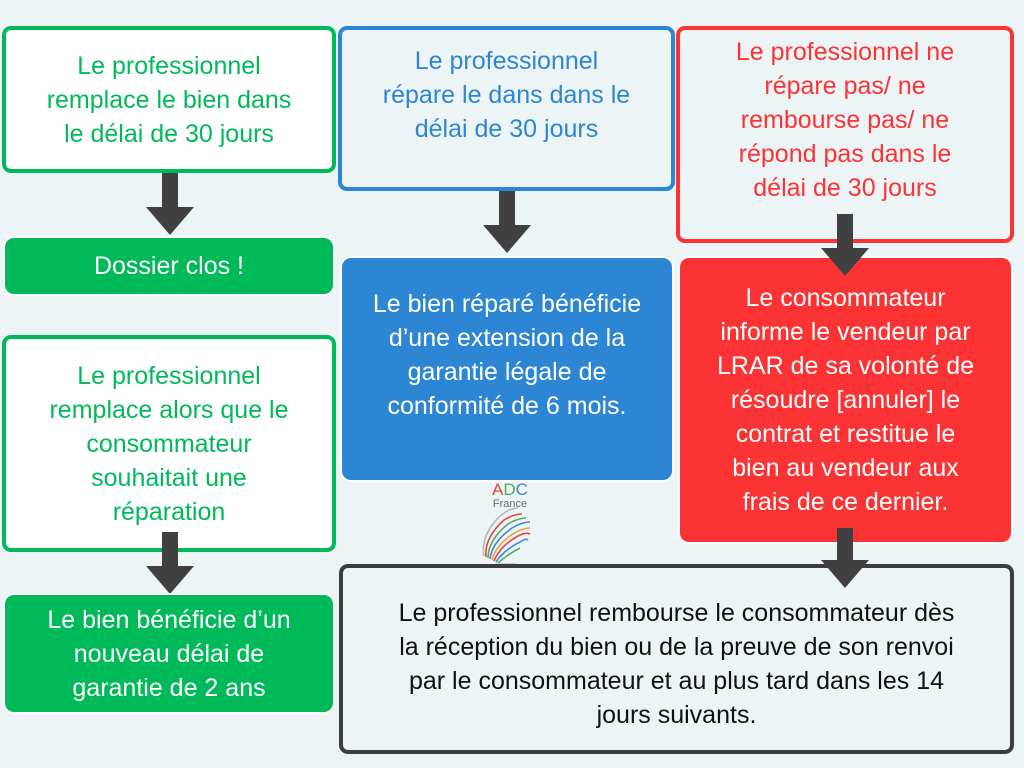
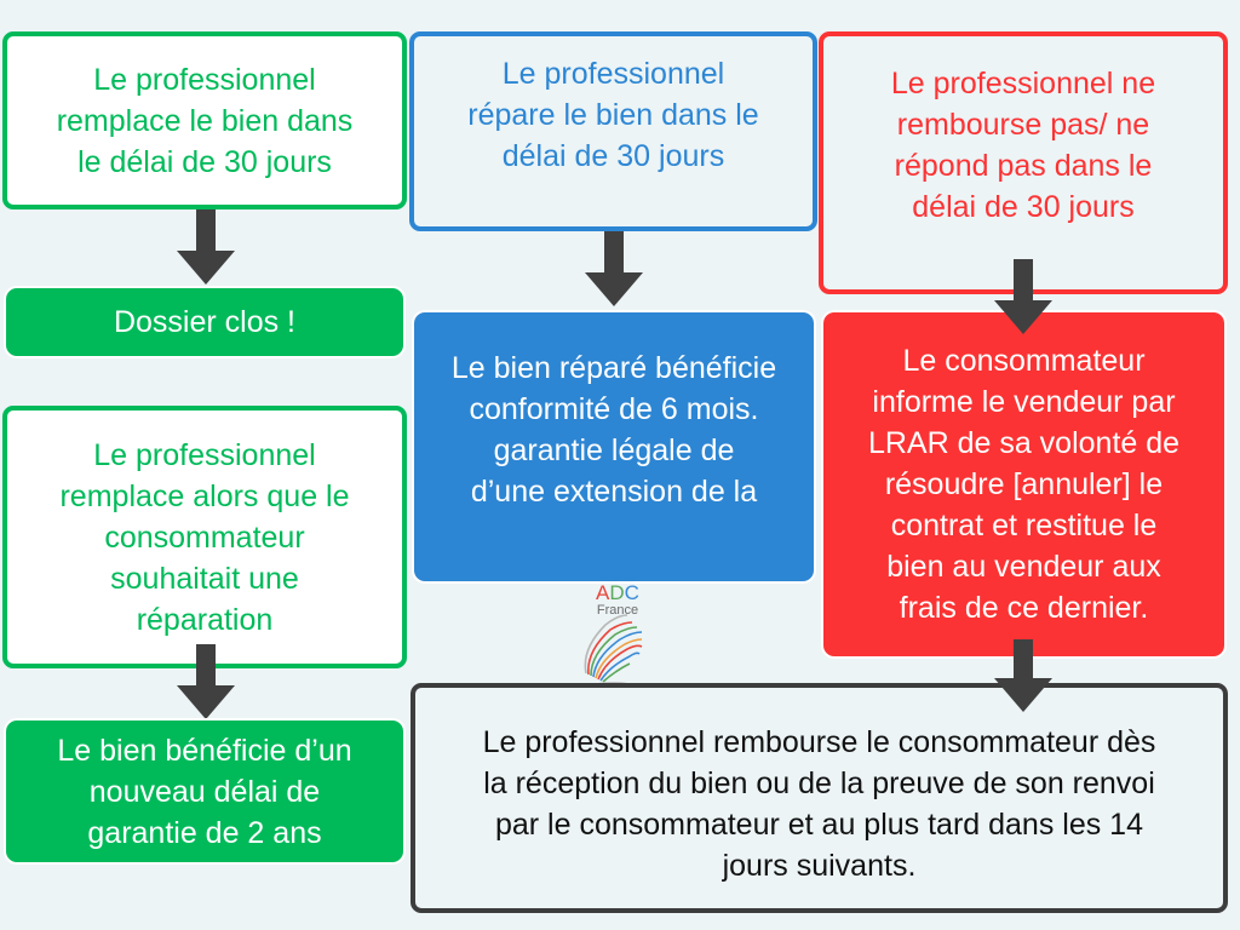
  Le professionnel
  remplace le bien dans
  le délai de 30 jours
  Dossier clos !
  Le professionnel
  remplace alors que le
  consommateur
  souhaitait une
  réparation
  Le bien bénéficie d’un
  nouveau délai de
  garantie de 2 ans
  Le professionnel
- répare le dans dans le
+ répare le bien dans le
  délai de 30 jours
  Le bien réparé bénéficie
- d’une extension de la
+ conformité de 6 mois.
  garantie légale de
- conformité de 6 mois.
+ d’une extension de la
  ADC
  France
  Le professionnel ne
- répare pas/ ne
  rembourse pas/ ne
  répond pas dans le
  délai de 30 jours
  Le consommateur
  informe le vendeur par
  LRAR de sa volonté de
  résoudre [annuler] le
  contrat et restitue le
  bien au vendeur aux
  frais de ce dernier.
  Le professionnel rembourse le consommateur dès
  la réception du bien ou de la preuve de son renvoi
  par le consommateur et au plus tard dans les 14
  jours suivants.
